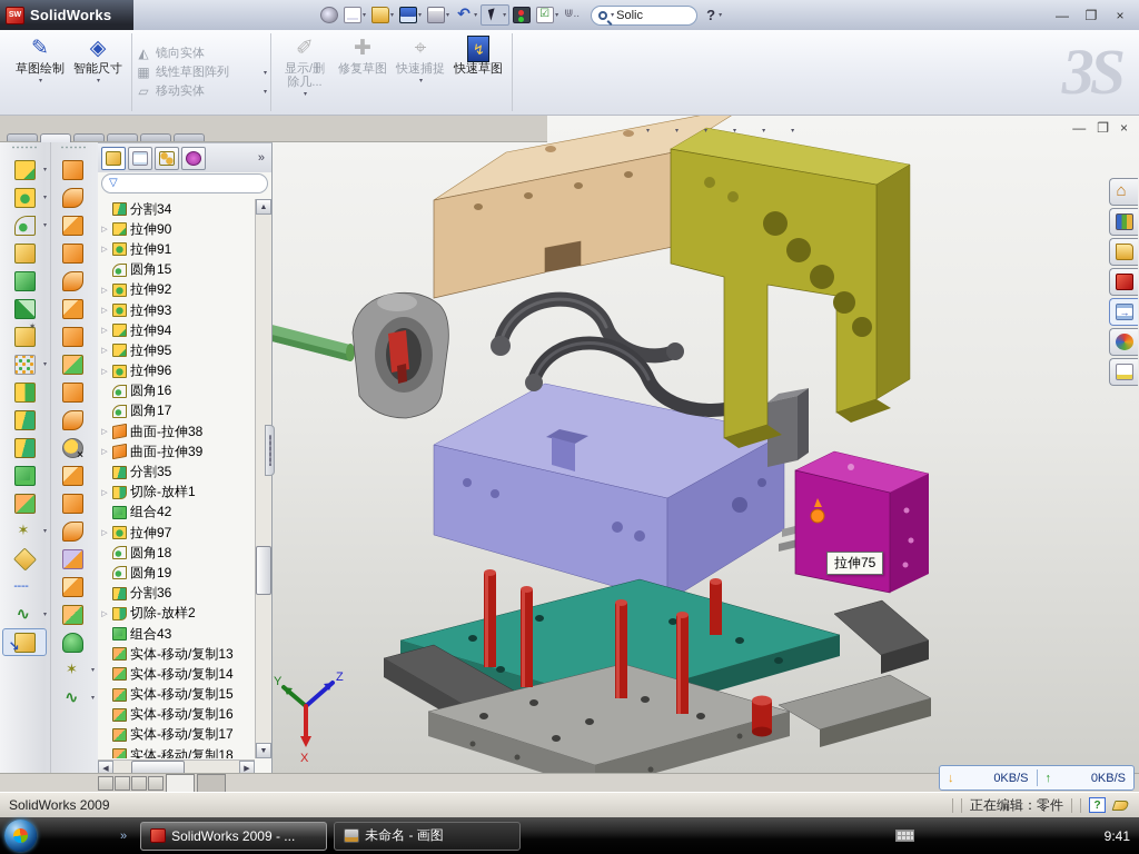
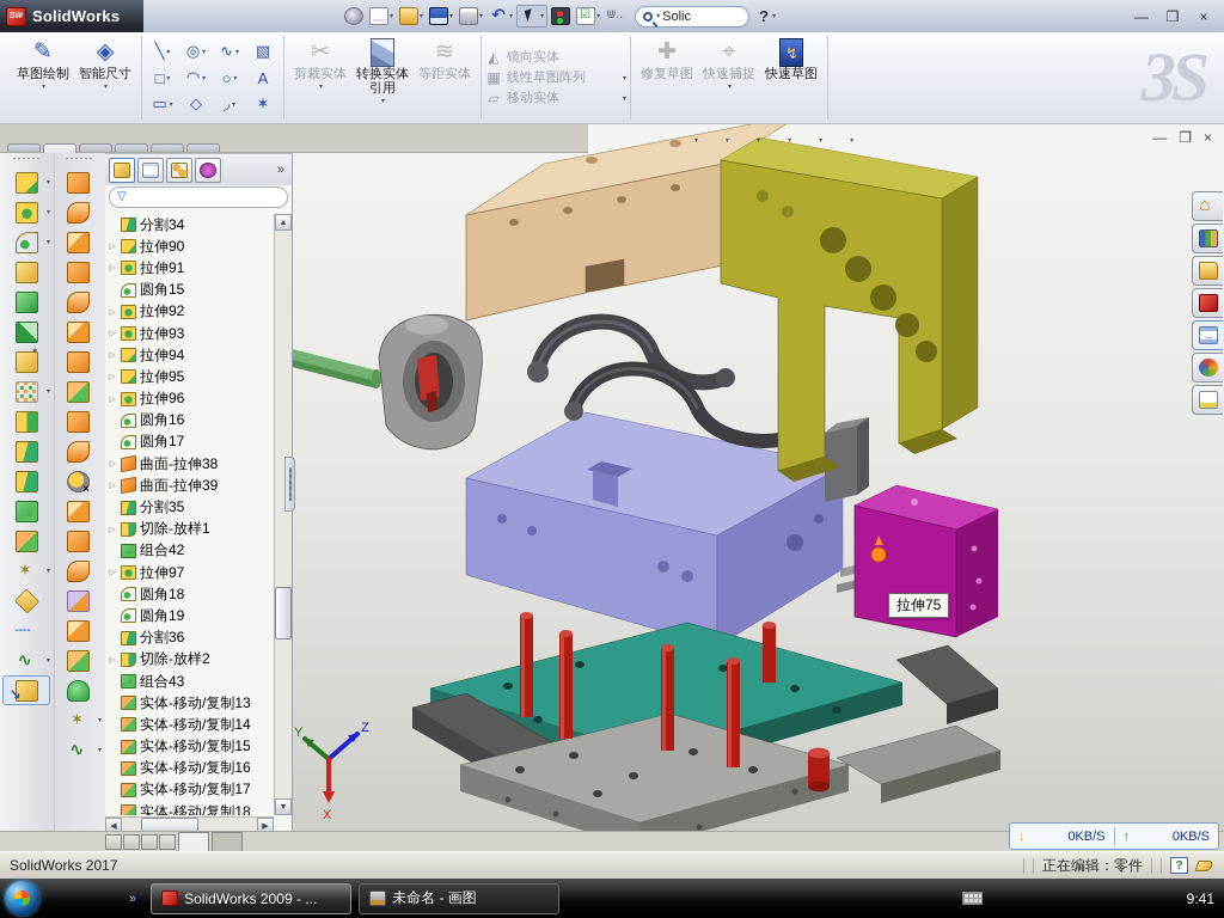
  Y
  Z
  X
  —
  ❐
  ×
  拉伸75
  SolidWorks
  Solic
  ?
  —
  ❐
  ×
  草图绘制
  智能尺寸
+ ╲
+ ◎
+ ∿
+ ▧
+ □
+ ◠
+ ○
+ A
+ ▭
+ ◇
+ ◞
+ ✶
+ 剪裁实体
+ 转换实体引用
+ 等距实体
  镜向实体
  线性草图阵列
  移动实体
- 显示/删除几...
  修复草图
  快速捕捉
  快速草图
  3S
  »
  ▽
  分割34
  拉伸90
  拉伸91
  圆角15
  拉伸92
  拉伸93
  拉伸94
  拉伸95
  拉伸96
  圆角16
  圆角17
  曲面-拉伸38
  曲面-拉伸39
  分割35
  切除-放样1
  组合42
  拉伸97
  圆角18
  圆角19
  分割36
  切除-放样2
  组合43
  实体-移动/复制13
  实体-移动/复制14
  实体-移动/复制15
  实体-移动/复制16
  实体-移动/复制17
  实体-移动/复制18
  ↓
  0KB/S
  ↑
  0KB/S
- SolidWorks 2009
+ SolidWorks 2017
  正在编辑：零件
  ?
  »
  SolidWorks 2009 - ...
  未命名 - 画图
  9:41
